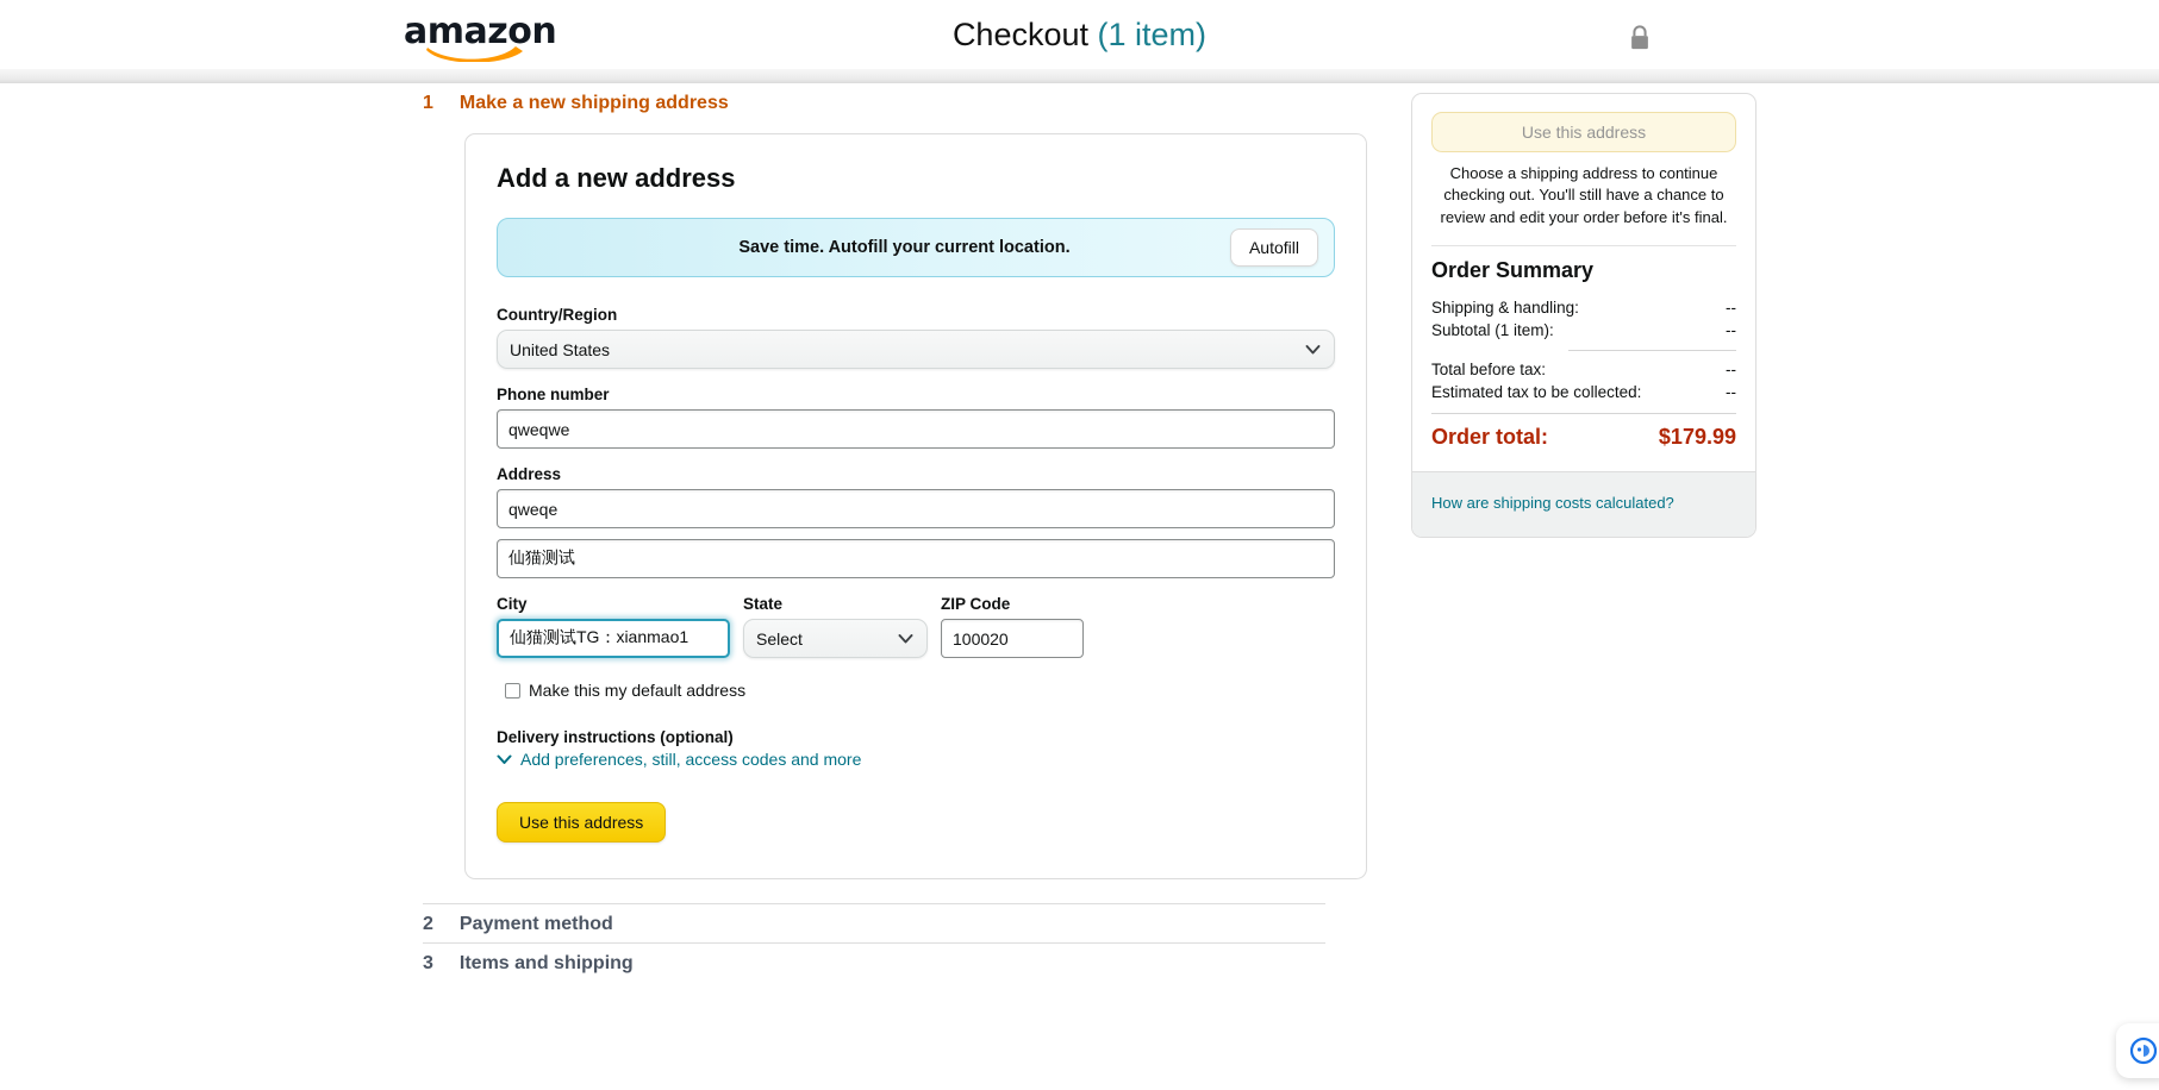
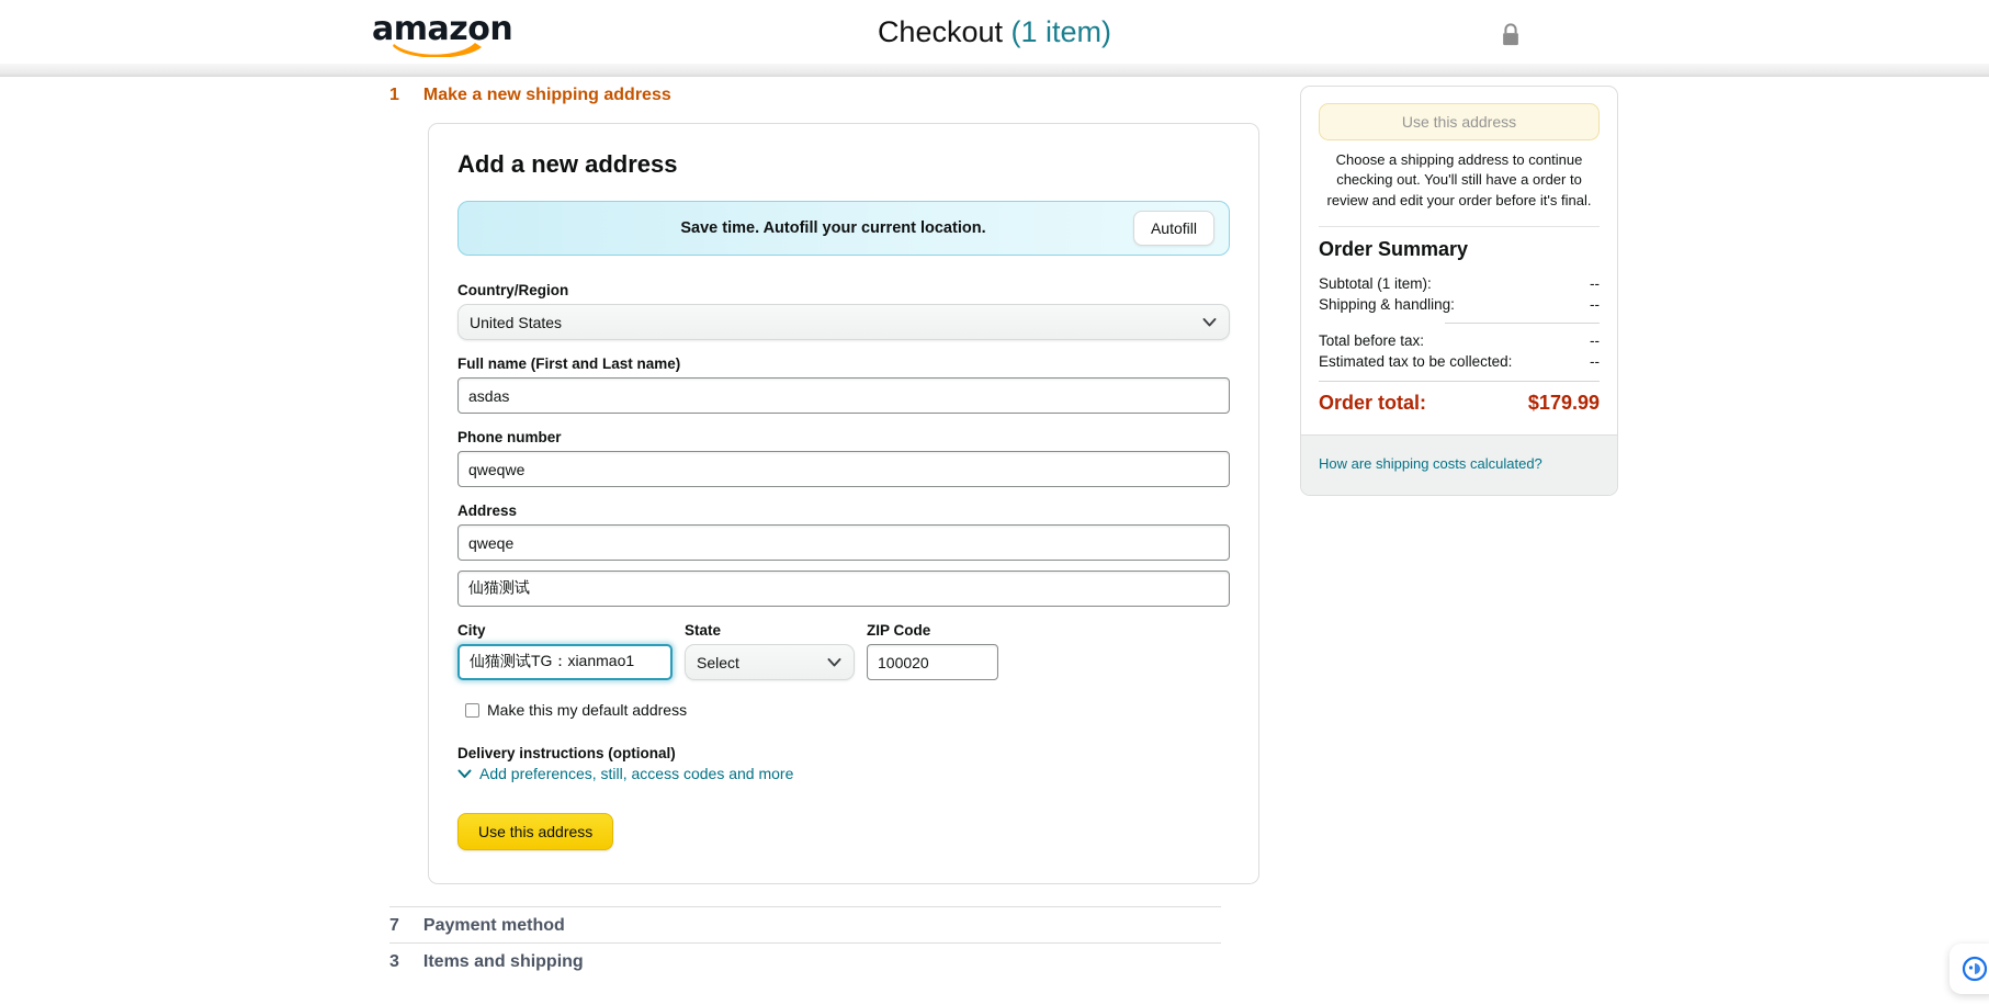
  amazon
  Checkout (1 item)
  1
  Make a new shipping address
  Add a new address
  Save time. Autofill your current location.
  Autofill
  Country/Region
  United States
+ Full name (First and Last name)
+ asdas
  Phone number
  qweqwe
  Address
  qweqe 仙猫测试
  City
  仙猫测试TG：xianmao1
  State
  Select
  ZIP Code
  100020
  Make this my default address
  Delivery instructions (optional)
  Add preferences, still, access codes and more
  Use this address
- 2
+ 7
  Payment method
  3
  Items and shipping
  Use this address
- Choose a shipping address to continue checking out. You'll still have a chance to review and edit your order before it's final.
+ Choose a shipping address to continue checking out. You'll still have a order to review and edit your order before it's final.
  Order Summary
- Shipping & handling:
+ Subtotal (1 item):
  --
- Subtotal (1 item):
+ Shipping & handling:
  --
  Total before tax:
  --
  Estimated tax to be collected:
  --
  Order total:
  $179.99
  How are shipping costs calculated?
